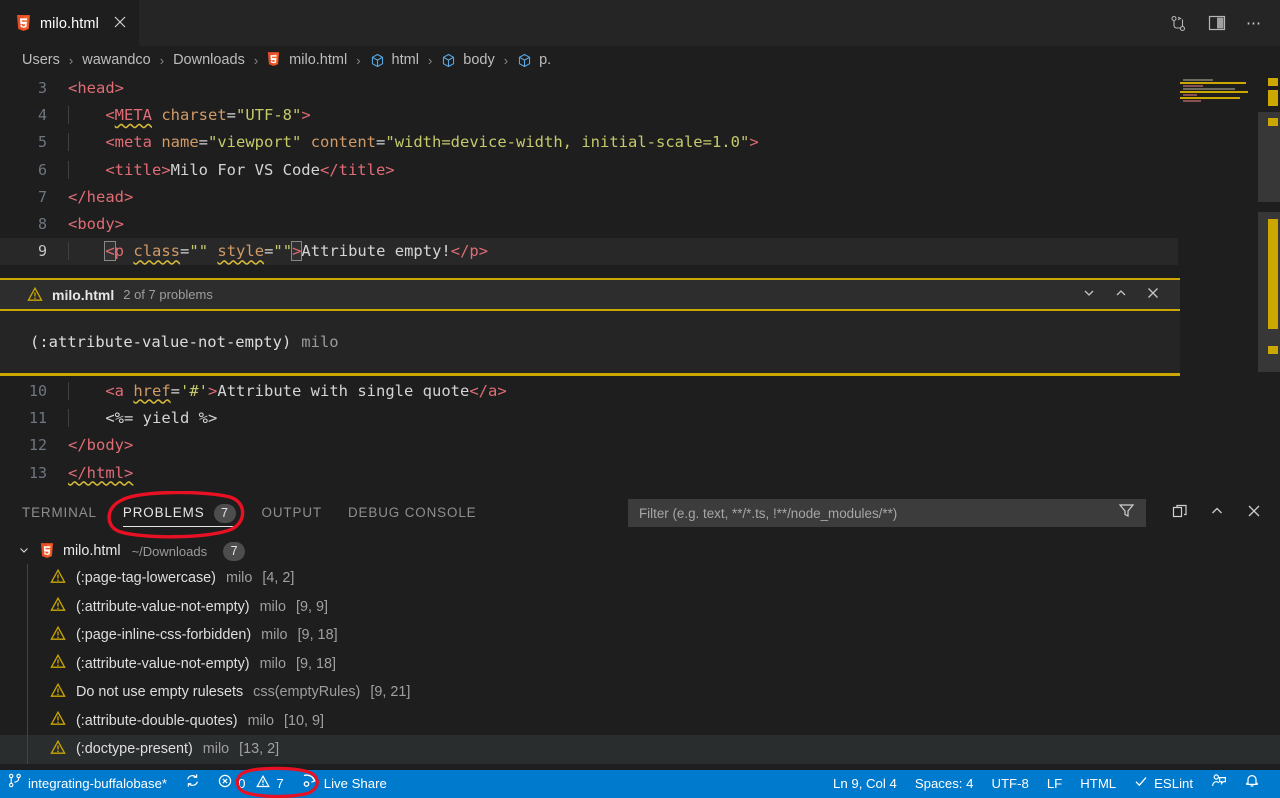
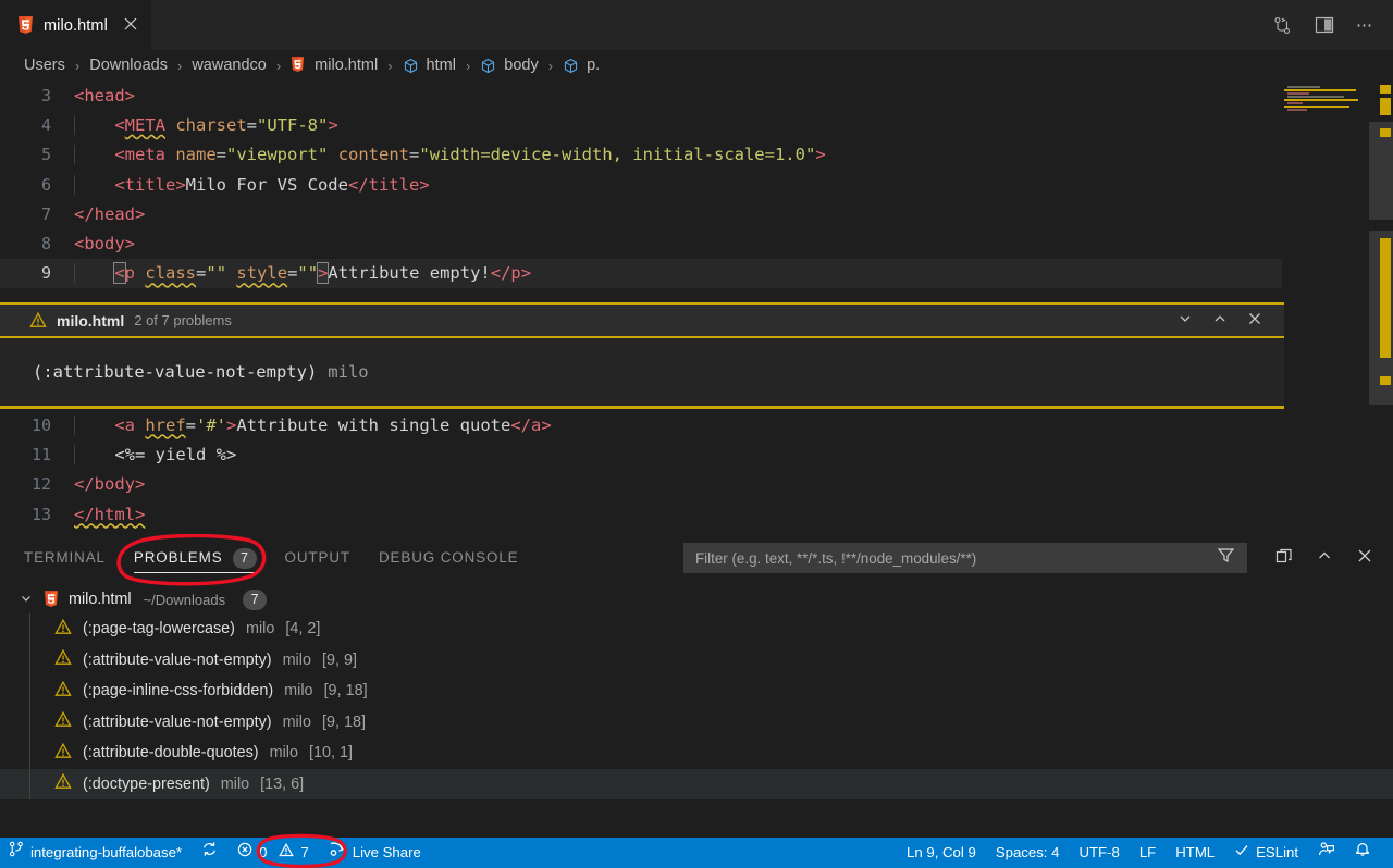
  milo.html
  ⋯
  Users
  ›
- wawandco
+ Downloads
  ›
- Downloads
+ wawandco
  ›
  milo.html
  ›
  html
  ›
  body
  ›
  p.
  3
  <head>
  4
  <META charset="UTF-8">
  5
  <meta name="viewport" content="width=device-width, initial-scale=1.0">
  6
  <title>Milo For VS Code</title>
  7
  </head>
  8
  <body>
  9
  <p class="" style="">Attribute empty!</p>
  milo.html
  2 of 7 problems
  (:attribute-value-not-empty)
  milo
  10
  <a href='#'>Attribute with single quote</a>
  11
  <%= yield %>
  12
  </body>
  13
  </html>
  TERMINAL
  PROBLEMS
  7
  OUTPUT
  DEBUG CONSOLE
  Filter (e.g. text, **/*.ts, !**/node_modules/**)
  milo.html
  ~/Downloads
  7
  (:page-tag-lowercase)
  milo
  [4, 2]
  (:attribute-value-not-empty)
  milo
  [9, 9]
  (:page-inline-css-forbidden)
  milo
  [9, 18]
  (:attribute-value-not-empty)
  milo
  [9, 18]
- Do not use empty rulesets
- css(emptyRules)
- [9, 21]
  (:attribute-double-quotes)
  milo
- [10, 9]
+ [10, 1]
  (:doctype-present)
  milo
- [13, 2]
+ [13, 6]
  integrating-buffalobase*
  0
  7
  Live Share
- Ln 9, Col 4
+ Ln 9, Col 9
  Spaces: 4
  UTF-8
  LF
  HTML
  ESLint
